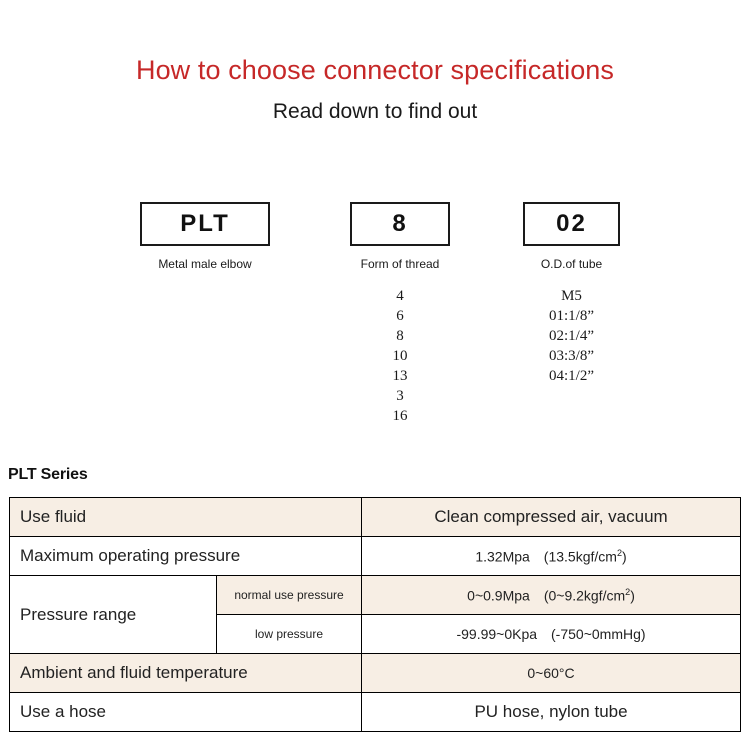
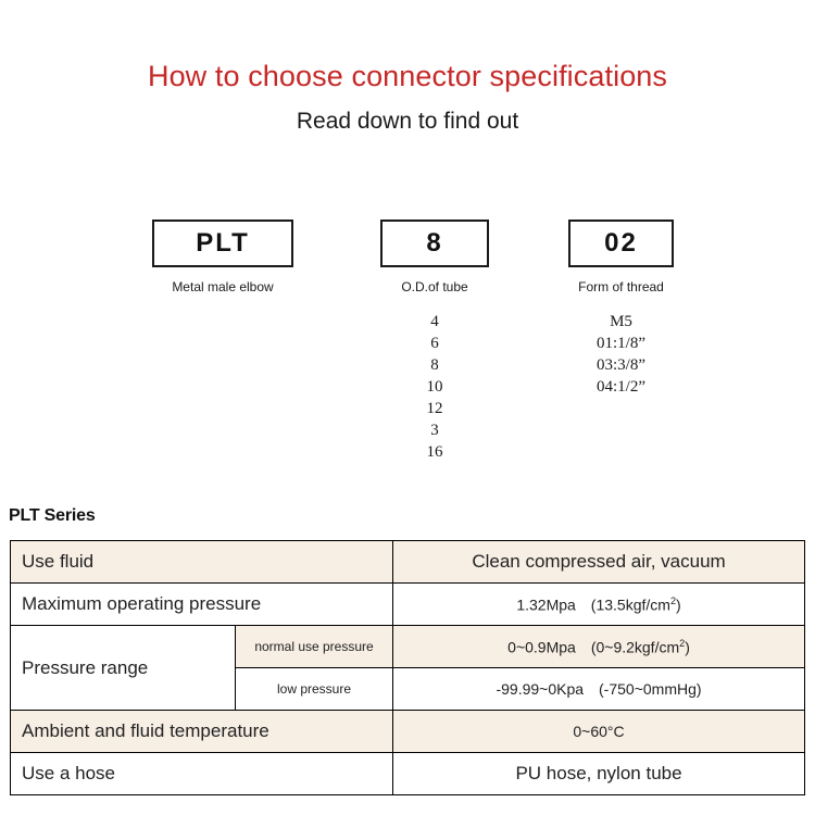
  How to choose connector specifications
  Read down to find out
  PLT
  Metal male elbow
  8
- Form of thread
+ O.D.of tube
  4
  6
  8
  10
- 13
+ 12
  3
  16
  02
- O.D.of tube
+ Form of thread
  M5
  01:1/8”
- 02:1/4”
  03:3/8”
  04:1/2”
  PLT Series
  Use fluid	Clean compressed air, vacuum
  Maximum operating pressure	1.32Mpa (13.5kgf/cm2)
  Pressure range	normal use pressure	0~0.9Mpa (0~9.2kgf/cm2)
  low pressure	-99.99~0Kpa (-750~0mmHg)
  Ambient and fluid temperature	0~60°C
  Use a hose	PU hose, nylon tube
